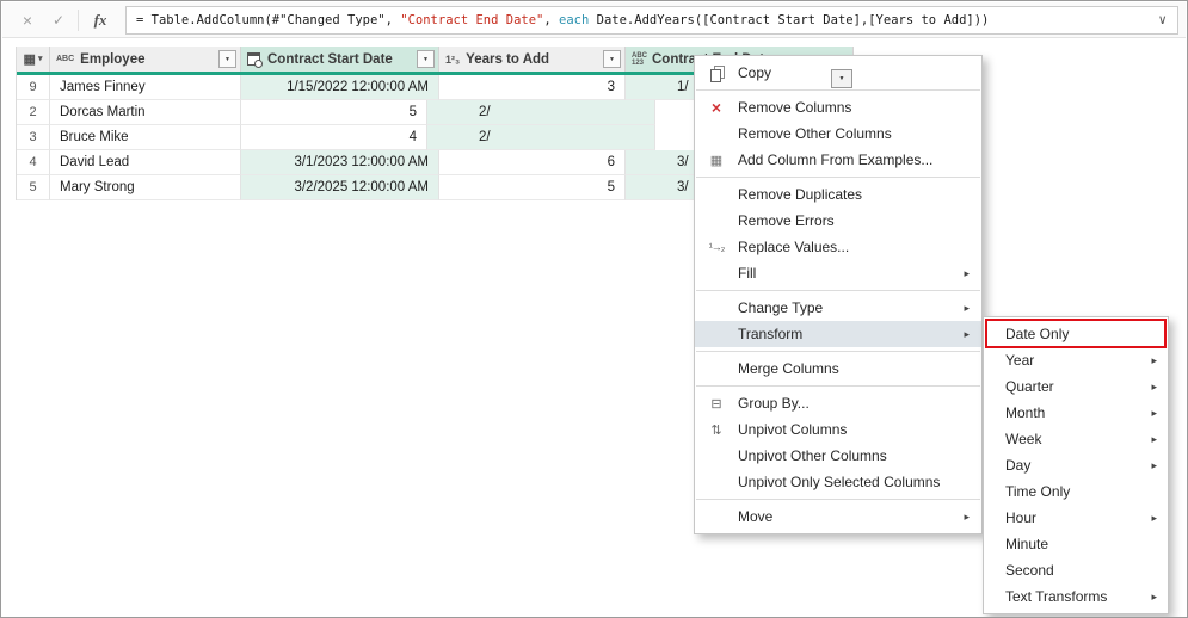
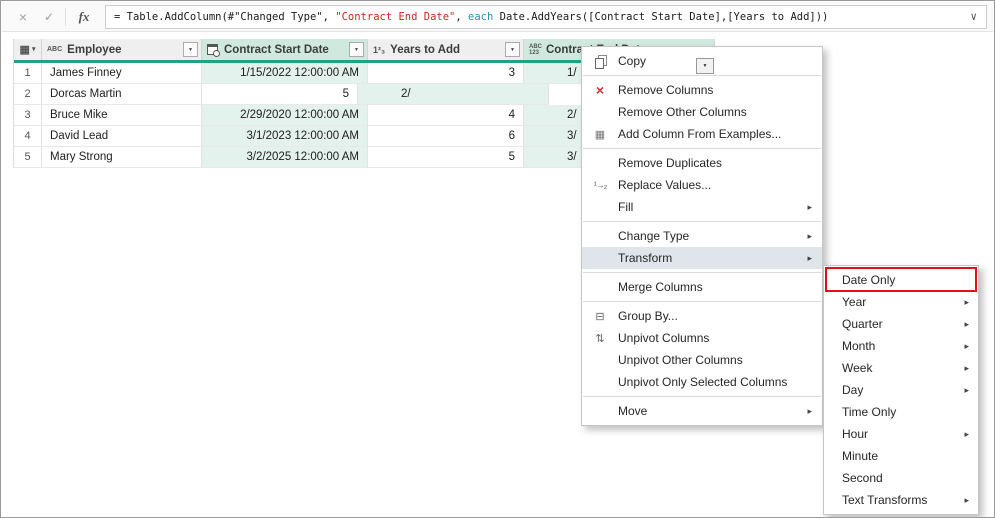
  ×
  ✓
  fx
  = Table.AddColumn(#"Changed Type",
  "Contract End Date"
  ,
  each
  Date.AddYears([Contract Start Date],[Years to Add]))
  ∨
  ▦
  Employee
  Contract Start Date
  1²₃
  Years to Add
- 9
+ 1
  James Finney
  1/15/2022 12:00:00 AM
  3
  1/
  2
  Dorcas Martin
  5
  2/
  3
  Bruce Mike
+ 2/29/2020 12:00:00 AM
  4
  2/
  4
  David Lead
  3/1/2023 12:00:00 AM
  6
  3/
  5
  Mary Strong
  3/2/2025 12:00:00 AM
  5
  3/
  Copy
  ×
  Remove Columns
  Remove Other Columns
  ▦
  Add Column From Examples...
  Remove Duplicates
- Remove Errors
  ¹→₂
  Replace Values...
  Fill
  ▸
  Change Type
  ▸
  Transform
  ▸
  Merge Columns
  ⊟
  Group By...
  ⇅
  Unpivot Columns
  Unpivot Other Columns
  Unpivot Only Selected Columns
  Move
  ▸
  Date Only
  Year
  ▸
  Quarter
  ▸
  Month
  ▸
  Week
  ▸
  Day
  ▸
  Time Only
  Hour
  ▸
  Minute
  Second
  Text Transforms
  ▸
